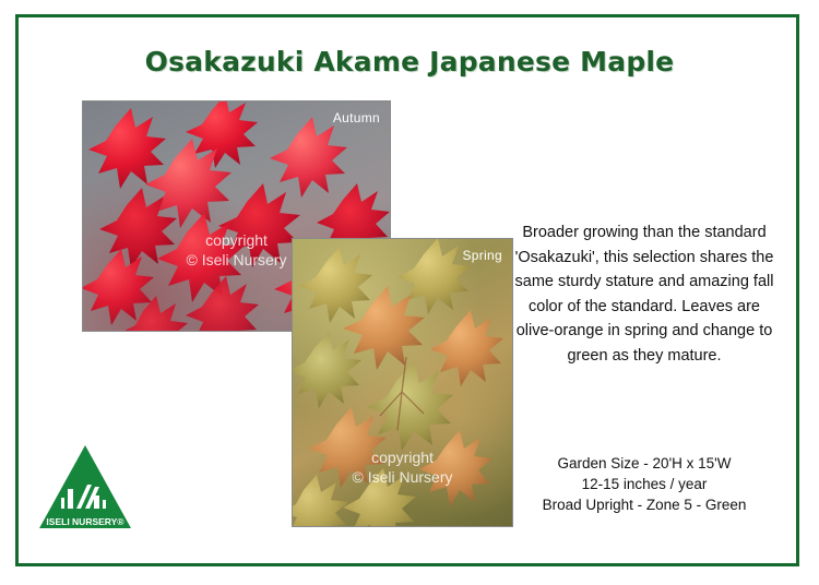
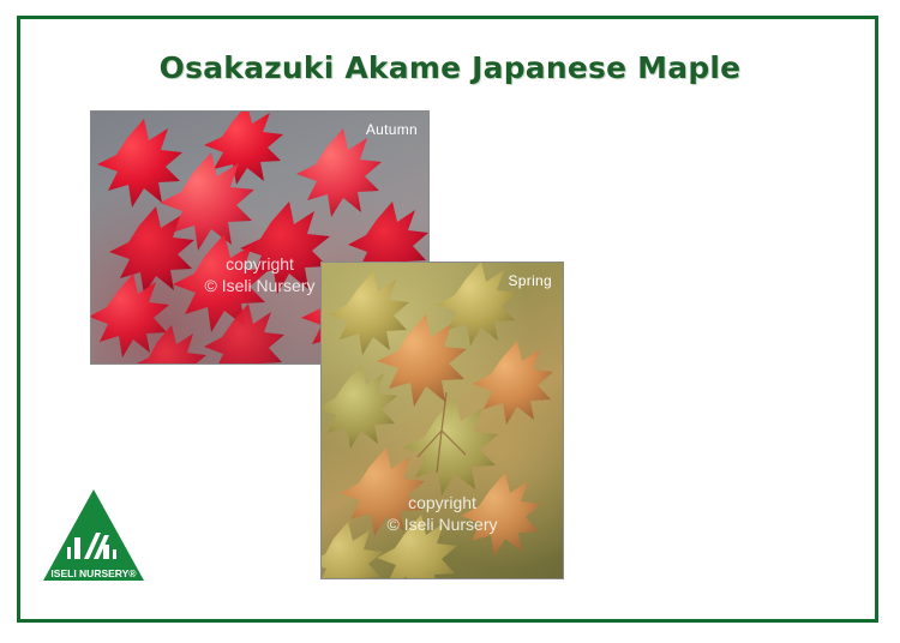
  Osakazuki Akame Japanese Maple
  Autumn
  copyright
  © Iseli Nursery
  Spring
  copyright
  © Iseli Nursery
- Broader growing than the standard 'Osakazuki', this selection shares the same sturdy stature and amazing fall color of the standard. Leaves are olive-orange in spring and change to green as they mature.
- Garden Size - 20'H x 15'W
- 12-15 inches / year
- Broad Upright - Zone 5 - Green
  ISELI NURSERY®
